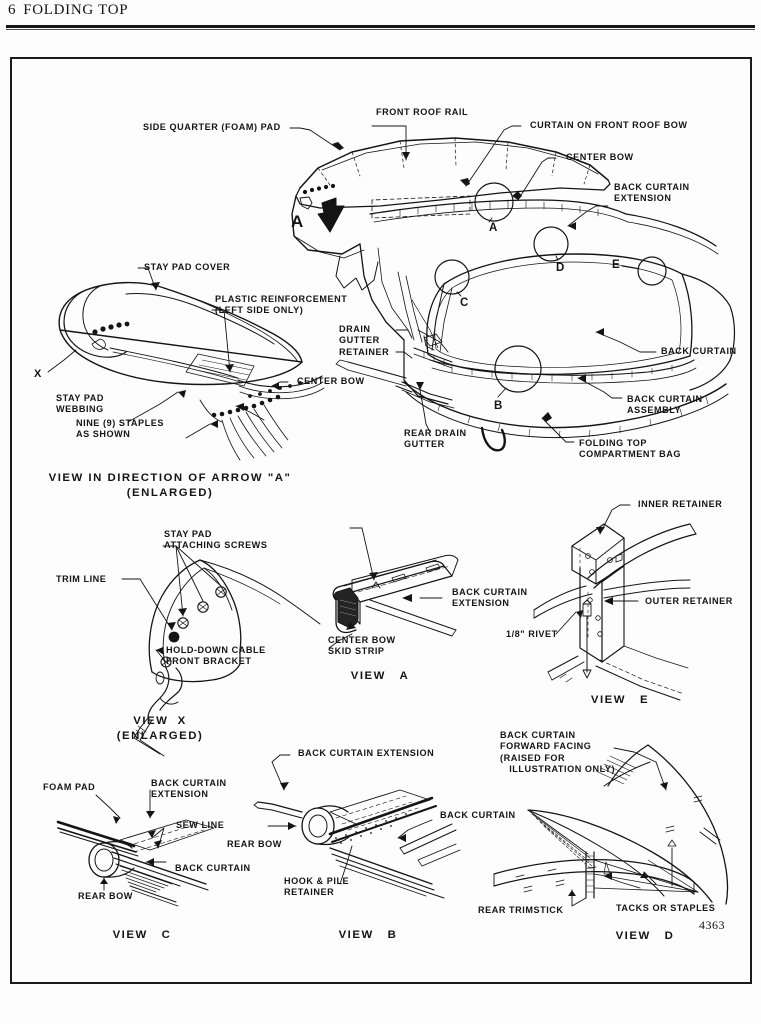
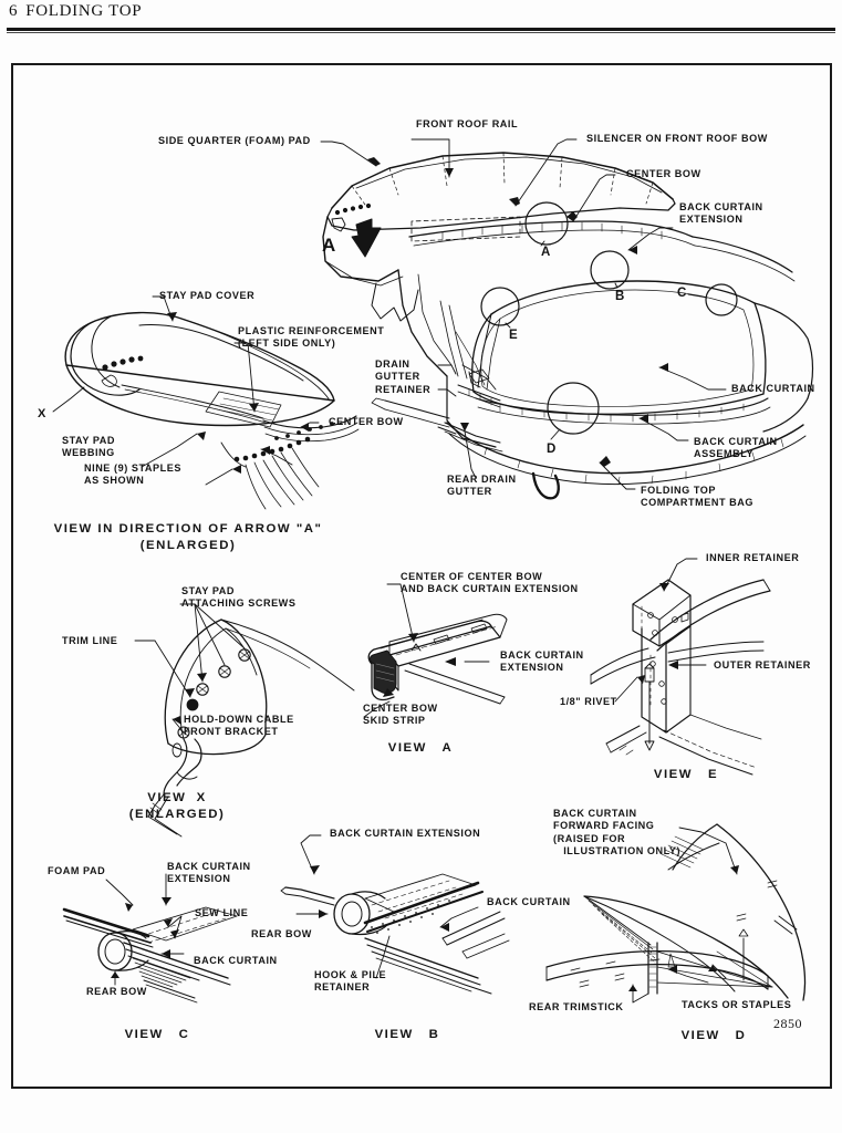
  6 FOLDING TOP
  SIDE QUARTER (FOAM) PAD
  FRONT ROOF RAIL
- CURTAIN ON FRONT ROOF BOW
+ SILENCER ON FRONT ROOF BOW
  CENTER BOW
  BACK CURTAIN
  EXTENSION
  BACK CURTAIN
  ASSEMBLY
  FOLDING TOP
  COMPARTMENT BAG
  REAR DRAIN
  GUTTER
  BACK CURTAIN
  DRAIN
  GUTTER
  RETAINER
  A
  A
- D
+ B
- C
+ E
- B
+ D
- E
+ C
  STAY PAD COVER
  PLASTIC REINFORCEMENT
  (LEFT SIDE ONLY)
  CENTER BOW
  STAY PAD
  WEBBING
  NINE (9) STAPLES
  AS SHOWN
  X
  VIEW IN DIRECTION OF ARROW "A"
  (ENLARGED)
  STAY PAD
  ATTACHING SCREWS
  TRIM LINE
  HOLD-DOWN CABLE
  FRONT BRACKET
  VIEW X
  (ENLARGED)
+ CENTER OF CENTER BOW
+ AND BACK CURTAIN EXTENSION
  BACK CURTAIN
  EXTENSION
  CENTER BOW
  SKID STRIP
  VIEW A
  INNER RETAINER
  OUTER RETAINER
  1/8" RIVET
  VIEW E
  FOAM PAD
  BACK CURTAIN
  EXTENSION
  SEW LINE
  BACK CURTAIN
  REAR BOW
  VIEW C
  BACK CURTAIN EXTENSION
  REAR BOW
  HOOK & PILE
  RETAINER
  BACK CURTAIN
  VIEW B
  BACK CURTAIN
  FORWARD FACING
  (RAISED FOR
  ILLUSTRATION ONLY)
  REAR TRIMSTICK
  TACKS OR STAPLES
  VIEW D
- 4363
+ 2850
